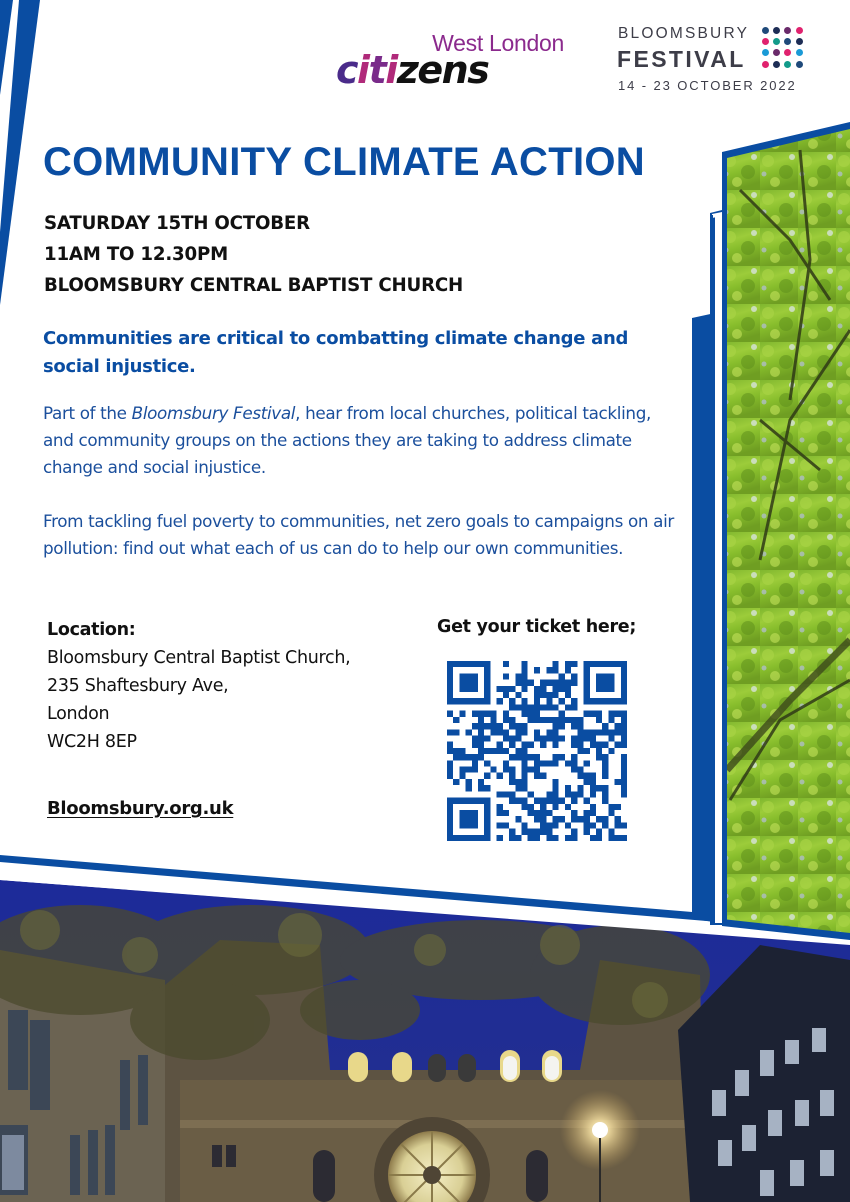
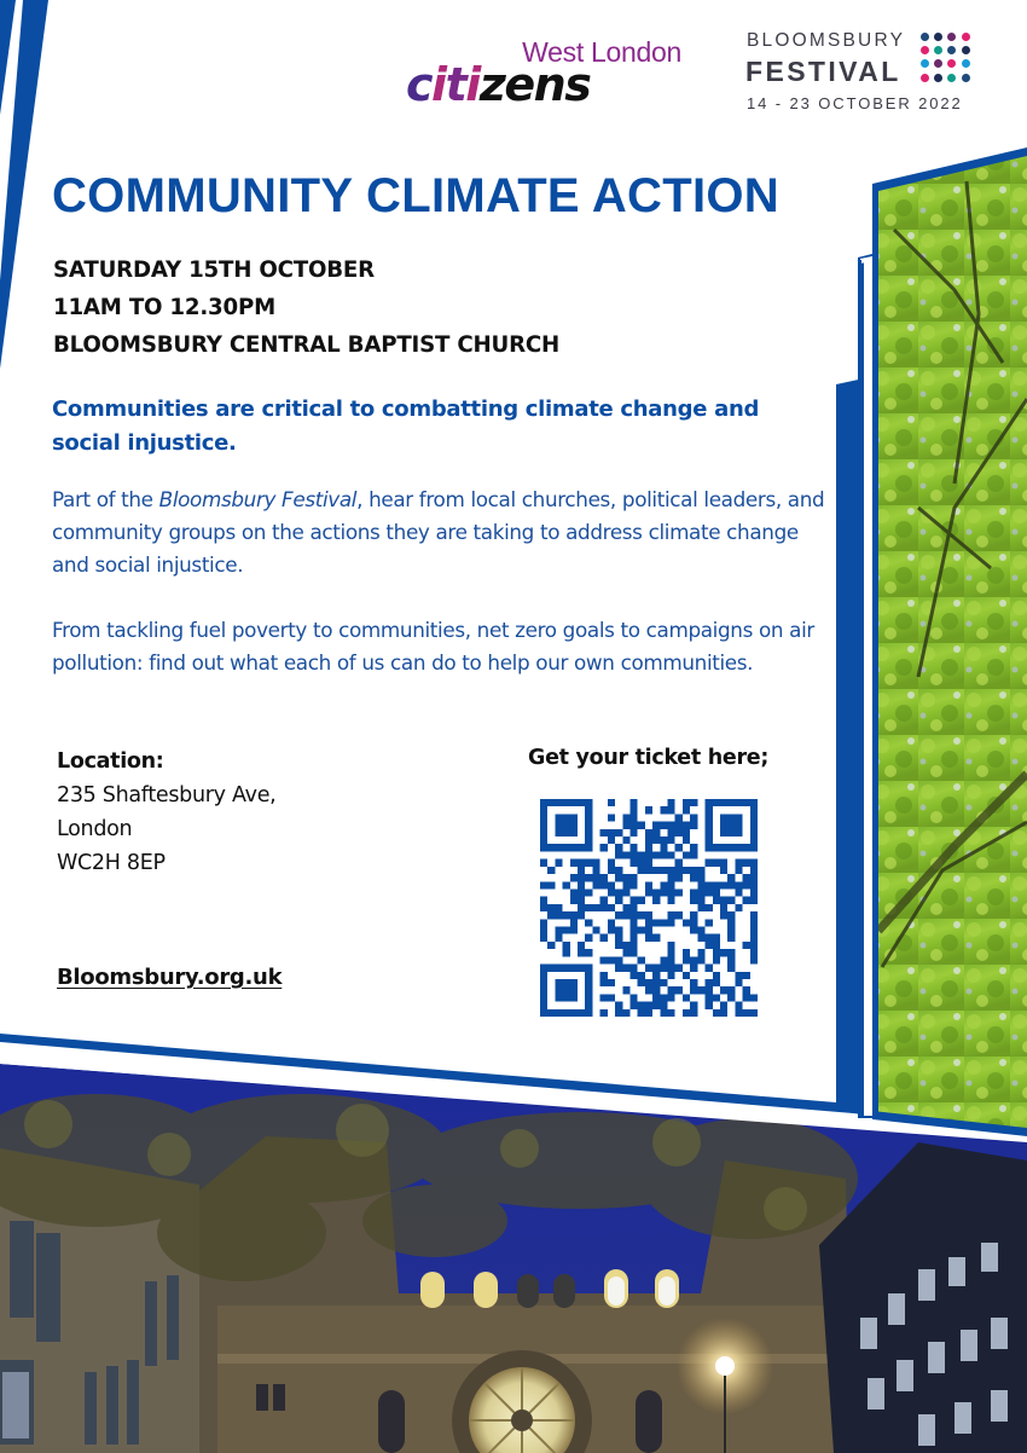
  West London
  citizens
  BLOOMSBURY
  FESTIVAL
  14 - 23 OCTOBER 2022
  COMMUNITY CLIMATE ACTION
  SATURDAY 15TH OCTOBER
  11AM TO 12.30PM
  BLOOMSBURY CENTRAL BAPTIST CHURCH
  Communities are critical to combatting climate change and social injustice.
- Part of the Bloomsbury Festival, hear from local churches, political tackling, and community groups on the actions they are taking to address climate change and social injustice.
+ Part of the Bloomsbury Festival, hear from local churches, political leaders, and community groups on the actions they are taking to address climate change and social injustice.
  From tackling fuel poverty to communities, net zero goals to campaigns on air pollution: find out what each of us can do to help our own communities.
  Location:
- Bloomsbury Central Baptist Church,
  235 Shaftesbury Ave,
  London
  WC2H 8EP
  Bloomsbury.org.uk
  Get your ticket here;
